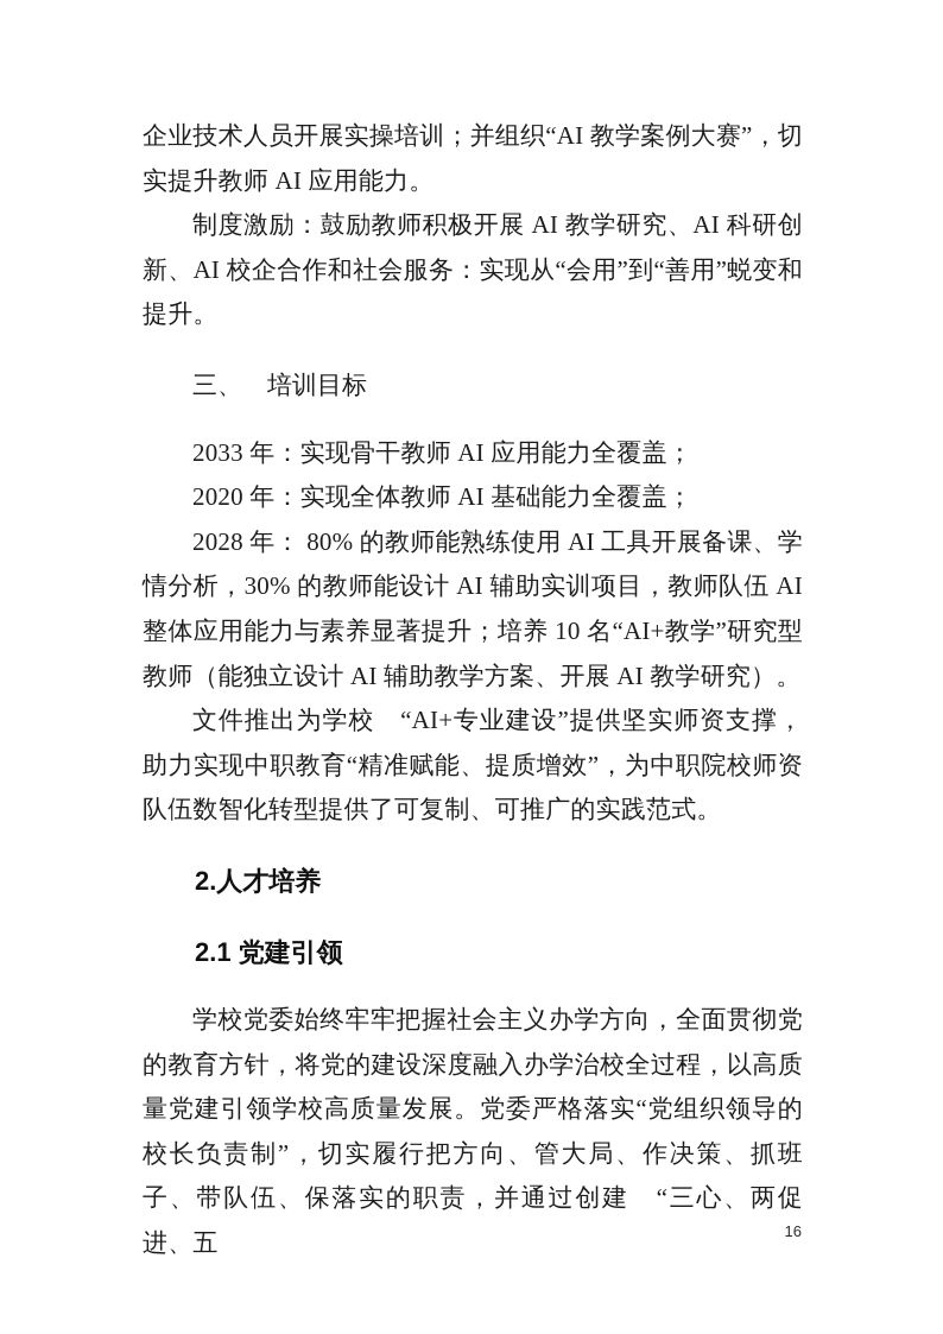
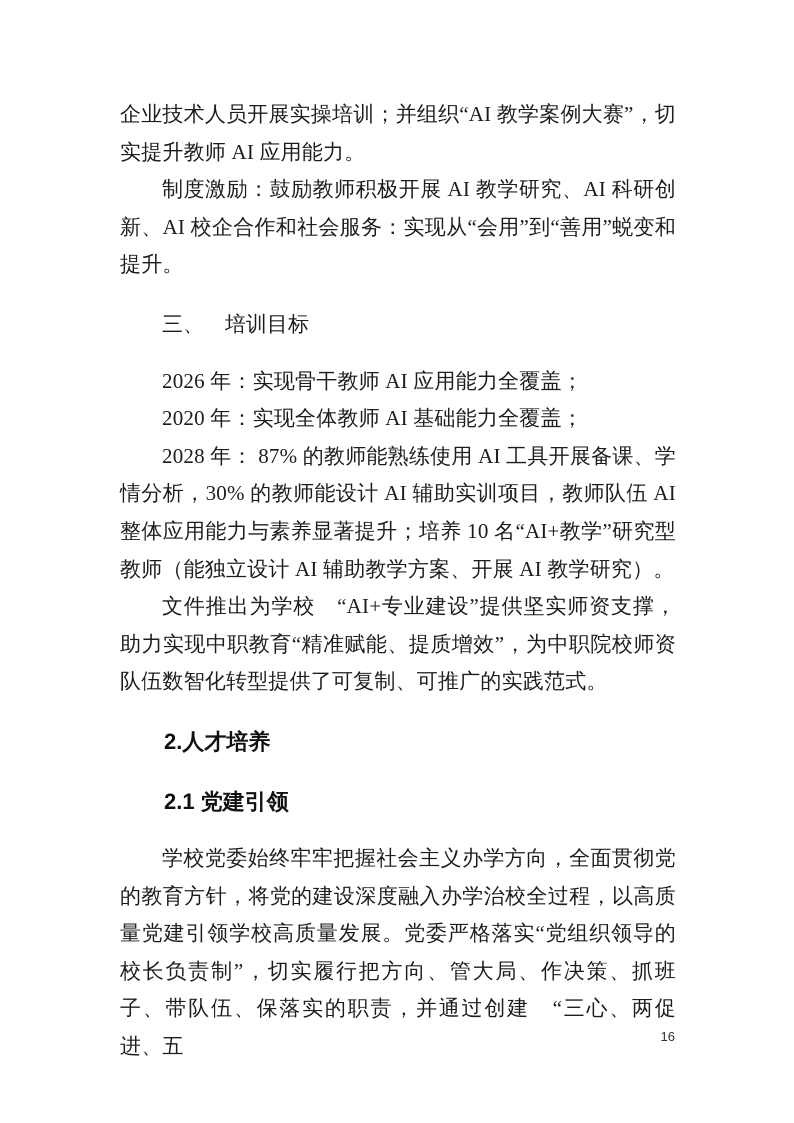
  企业技术人员开展实操培训；并组织“AI 教学案例大赛”，切实提升教师 AI 应用能力。
  制度激励：鼓励教师积极开展 AI 教学研究、AI 科研创新、AI 校企合作和社会服务：实现从“会用”到“善用”蜕变和提升。
  三、 培训目标
- 2033 年：实现骨干教师 AI 应用能力全覆盖；
+ 2026 年：实现骨干教师 AI 应用能力全覆盖；
  2020 年：实现全体教师 AI 基础能力全覆盖；
- 2028 年： 80% 的教师能熟练使用 AI 工具开展备课、学情分析，30% 的教师能设计 AI 辅助实训项目，教师队伍 AI 整体应用能力与素养显著提升；培养 10 名“AI+教学”研究型教师（能独立设计 AI 辅助教学方案、开展 AI 教学研究）。
+ 2028 年： 87% 的教师能熟练使用 AI 工具开展备课、学情分析，30% 的教师能设计 AI 辅助实训项目，教师队伍 AI 整体应用能力与素养显著提升；培养 10 名“AI+教学”研究型教师（能独立设计 AI 辅助教学方案、开展 AI 教学研究）。
  文件推出为学校 “AI+专业建设”提供坚实师资支撑，助力实现中职教育“精准赋能、提质增效”，为中职院校师资队伍数智化转型提供了可复制、可推广的实践范式。
  2.人才培养
  2.1 党建引领
  学校党委始终牢牢把握社会主义办学方向，全面贯彻党的教育方针，将党的建设深度融入办学治校全过程，以高质量党建引领学校高质量发展。党委严格落实“党组织领导的校长负责制”，切实履行把方向、管大局、作决策、抓班子、带队伍、保落实的职责，并通过创建 “三心、两促进、五
  16
